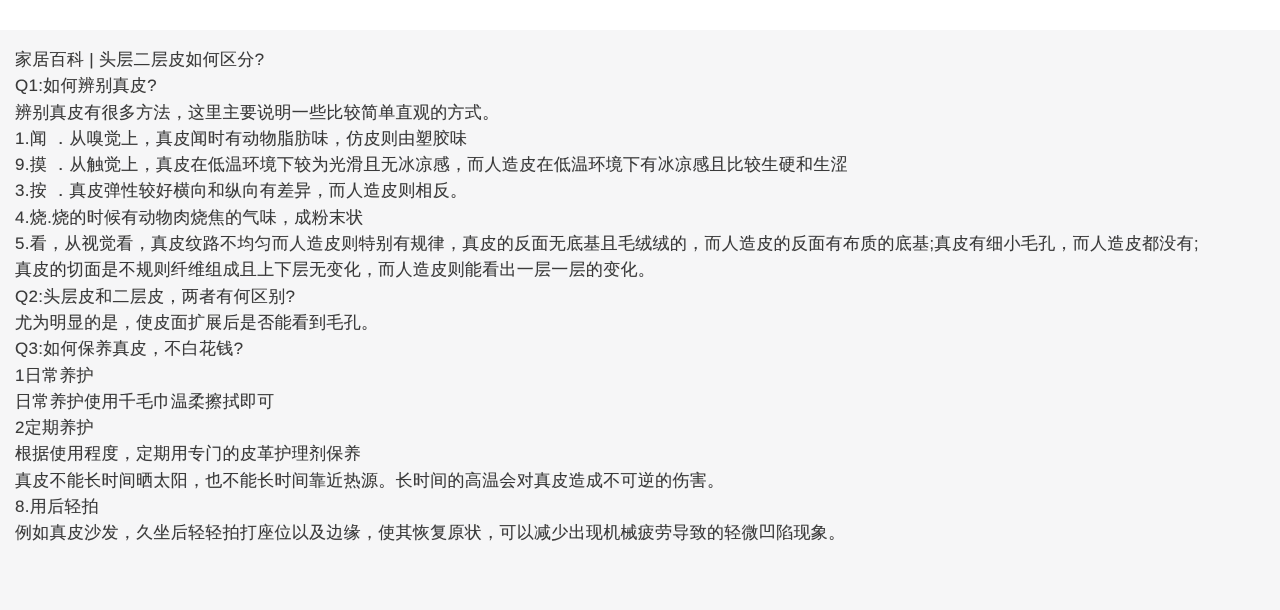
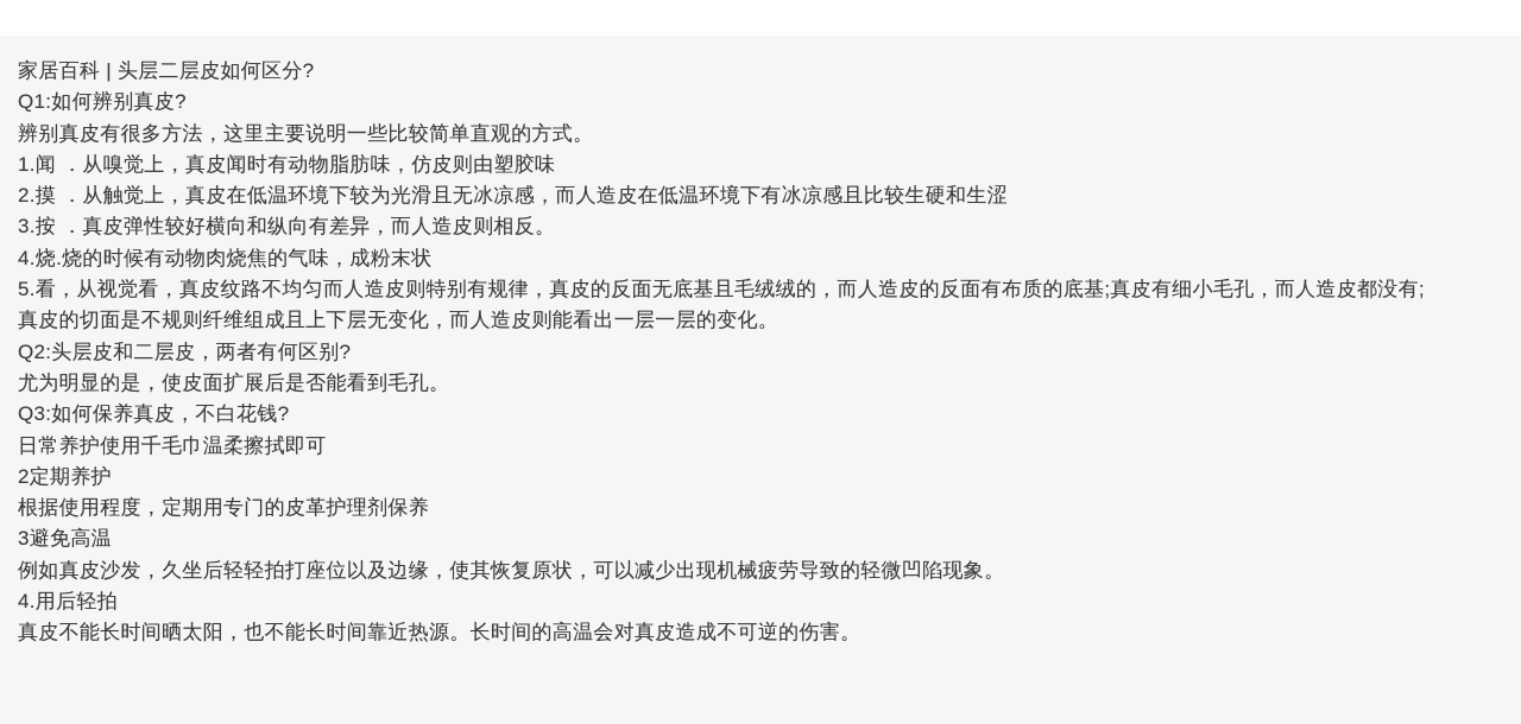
  家居百科 | 头层二层皮如何区分?
  Q1:如何辨别真皮?
  辨别真皮有很多方法，这里主要说明一些比较简单直观的方式。
  1.闻 ．从嗅觉上，真皮闻时有动物脂肪味，仿皮则由塑胶味
- 9.摸 ．从触觉上，真皮在低温环境下较为光滑且无冰凉感，而人造皮在低温环境下有冰凉感且比较生硬和生涩
+ 2.摸 ．从触觉上，真皮在低温环境下较为光滑且无冰凉感，而人造皮在低温环境下有冰凉感且比较生硬和生涩
  3.按 ．真皮弹性较好横向和纵向有差异，而人造皮则相反。
  4.烧.烧的时候有动物肉烧焦的气味，成粉末状
  5.看，从视觉看，真皮纹路不均匀而人造皮则特别有规律，真皮的反面无底基且毛绒绒的，而人造皮的反面有布质的底基;真皮有细小毛孔，而人造皮都没有;
  真皮的切面是不规则纤维组成且上下层无变化，而人造皮则能看出一层一层的变化。
  Q2:头层皮和二层皮，两者有何区别?
  尤为明显的是，使皮面扩展后是否能看到毛孔。
  Q3:如何保养真皮，不白花钱?
- 1日常养护
  日常养护使用千毛巾温柔擦拭即可
  2定期养护
  根据使用程度，定期用专门的皮革护理剂保养
+ 3避免高温
- 真皮不能长时间晒太阳，也不能长时间靠近热源。长时间的高温会对真皮造成不可逆的伤害。
+ 例如真皮沙发，久坐后轻轻拍打座位以及边缘，使其恢复原状，可以减少出现机械疲劳导致的轻微凹陷现象。
- 8.用后轻拍
+ 4.用后轻拍
- 例如真皮沙发，久坐后轻轻拍打座位以及边缘，使其恢复原状，可以减少出现机械疲劳导致的轻微凹陷现象。
+ 真皮不能长时间晒太阳，也不能长时间靠近热源。长时间的高温会对真皮造成不可逆的伤害。
